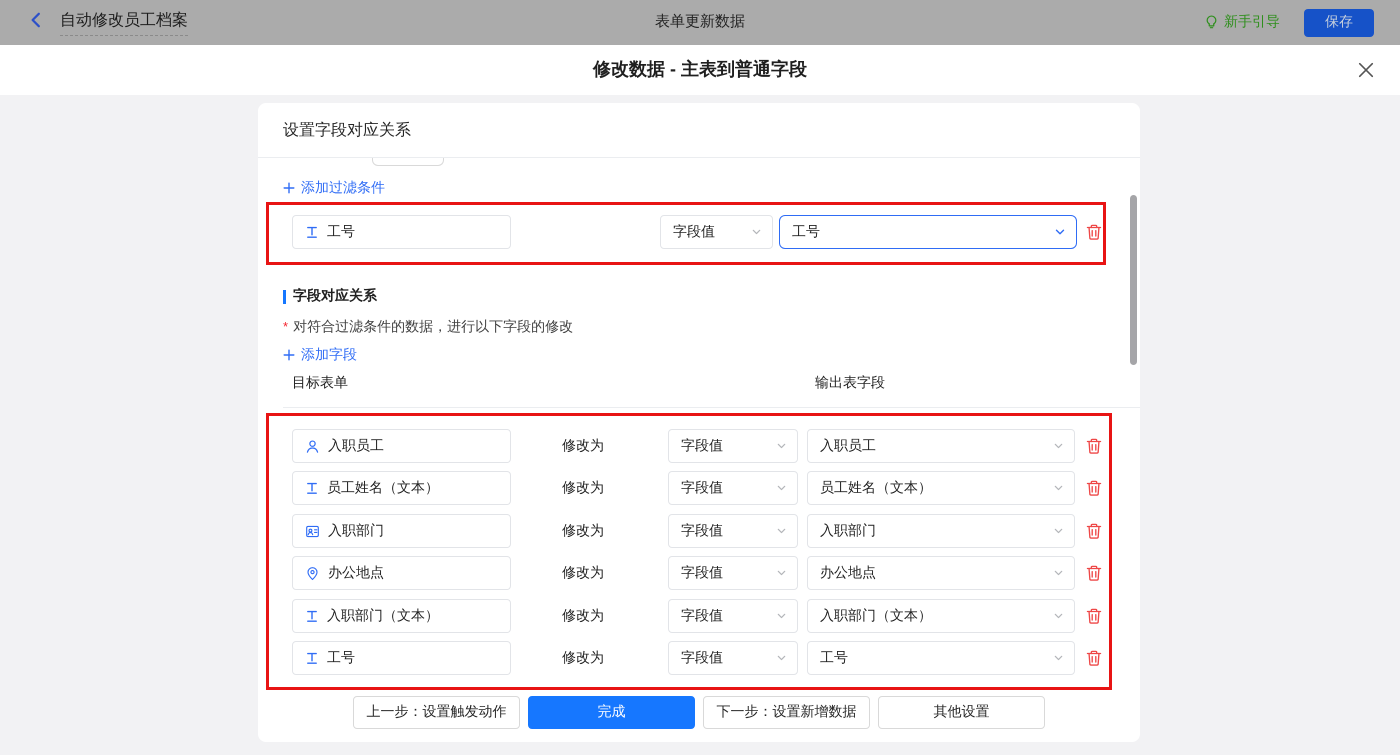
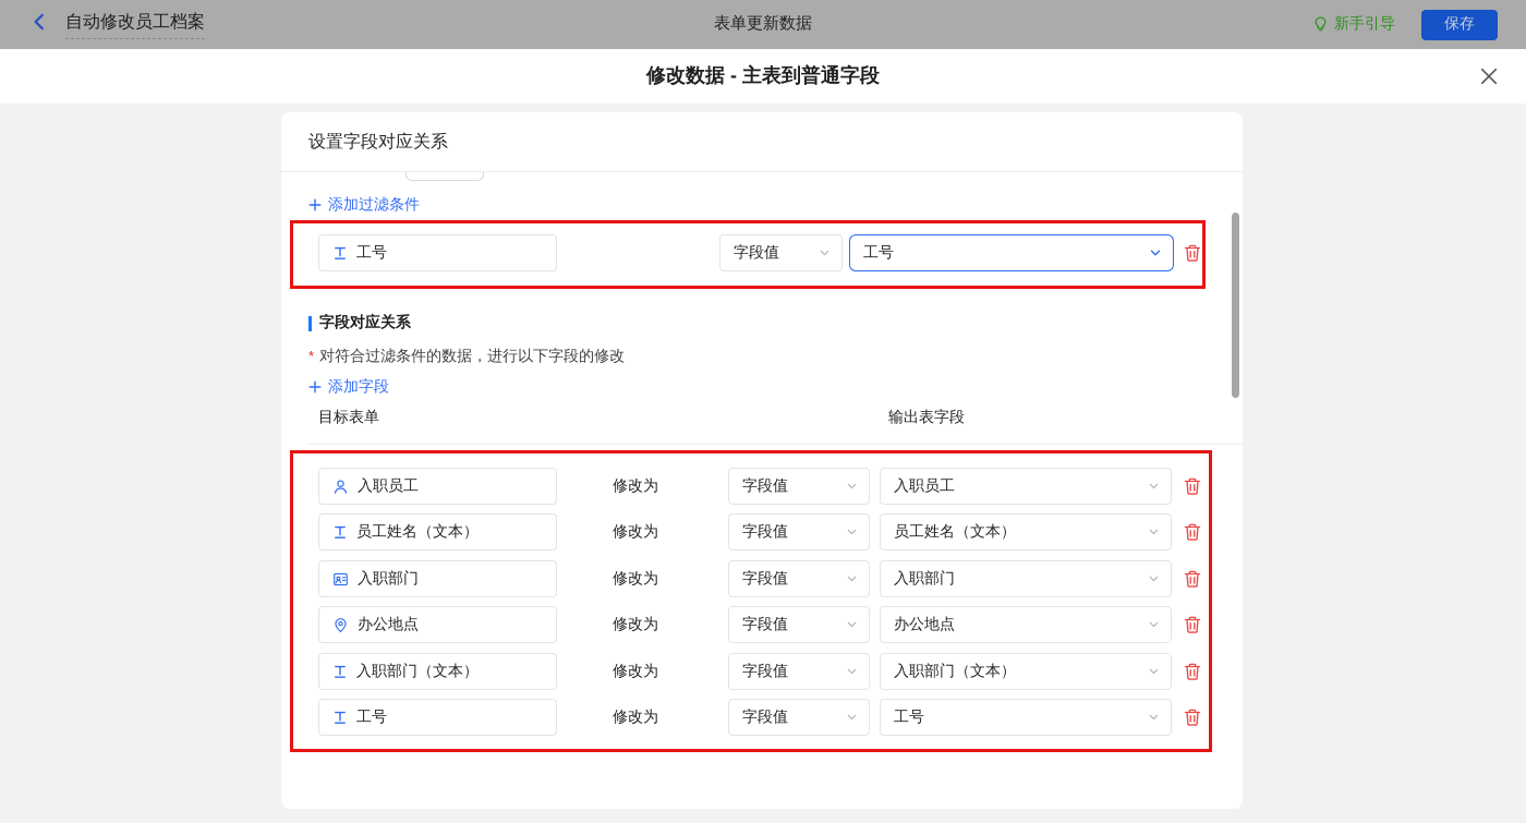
  自动修改员工档案
  表单更新数据
  新手引导
  保存
  修改数据 - 主表到普通字段
  设置字段对应关系
  添加过滤条件
  工号
  字段值
  工号
  字段对应关系
  *
  对符合过滤条件的数据，进行以下字段的修改
  添加字段
  目标表单
  输出表字段
  入职员工
  修改为
  字段值
  入职员工
  员工姓名（文本）
  修改为
  字段值
  员工姓名（文本）
  入职部门
  修改为
  字段值
  入职部门
  办公地点
  修改为
  字段值
  办公地点
  入职部门（文本）
  修改为
  字段值
  入职部门（文本）
  工号
  修改为
  字段值
  工号
- 上一步：设置触发动作
- 完成
- 下一步：设置新增数据
- 其他设置
